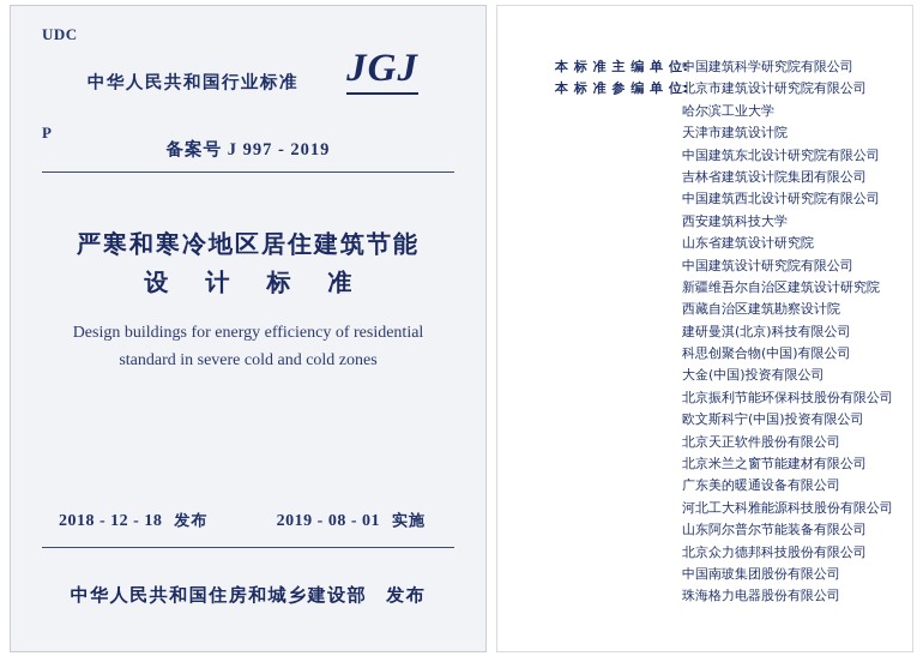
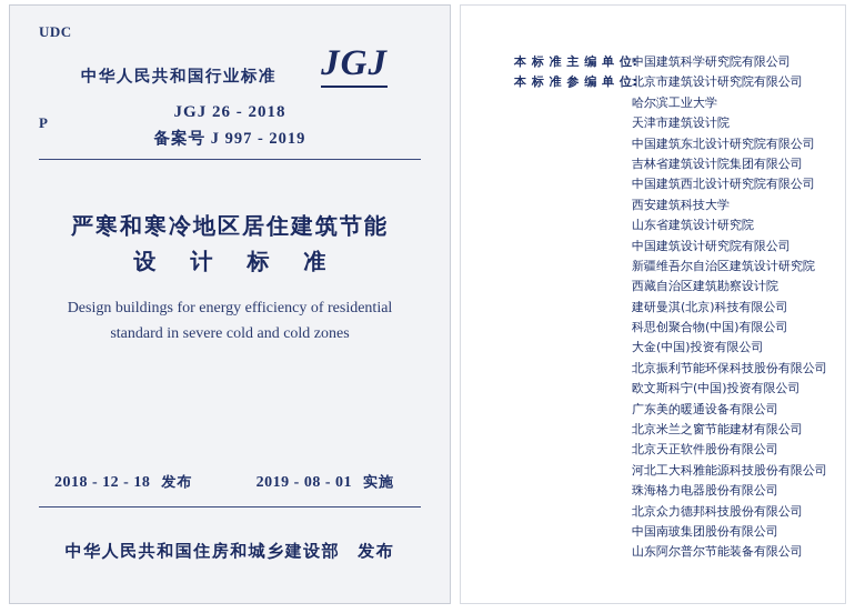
  UDC
  P
  中华人民共和国行业标准
  JGJ
+ JGJ 26 - 2018
  备案号 J 997 - 2019
  严寒和寒冷地区居住建筑节能
  设 计 标 准
  Design buildings for energy efficiency of residential
  standard in severe cold and cold zones
  2018 - 12 - 18 发布
  2019 - 08 - 01 实施
  中华人民共和国住房和城乡建设部 发布
  本 标 准 主 编 单 位
  中国建筑科学研究院有限公司
  本 标 准 参 编 单 位
  北京市建筑设计研究院有限公司
  哈尔滨工业大学
  天津市建筑设计院
  中国建筑东北设计研究院有限公司
  吉林省建筑设计院集团有限公司
  中国建筑西北设计研究院有限公司
  西安建筑科技大学
  山东省建筑设计研究院
  中国建筑设计研究院有限公司
  新疆维吾尔自治区建筑设计研究院
  西藏自治区建筑勘察设计院
  建研曼淇(北京)科技有限公司
  科思创聚合物(中国)有限公司
  大金(中国)投资有限公司
  北京振利节能环保科技股份有限公司
  欧文斯科宁(中国)投资有限公司
- 北京天正软件股份有限公司
+ 广东美的暖通设备有限公司
  北京米兰之窗节能建材有限公司
- 广东美的暖通设备有限公司
+ 北京天正软件股份有限公司
  河北工大科雅能源科技股份有限公司
- 山东阿尔普尔节能装备有限公司
+ 珠海格力电器股份有限公司
  北京众力德邦科技股份有限公司
  中国南玻集团股份有限公司
- 珠海格力电器股份有限公司
+ 山东阿尔普尔节能装备有限公司
